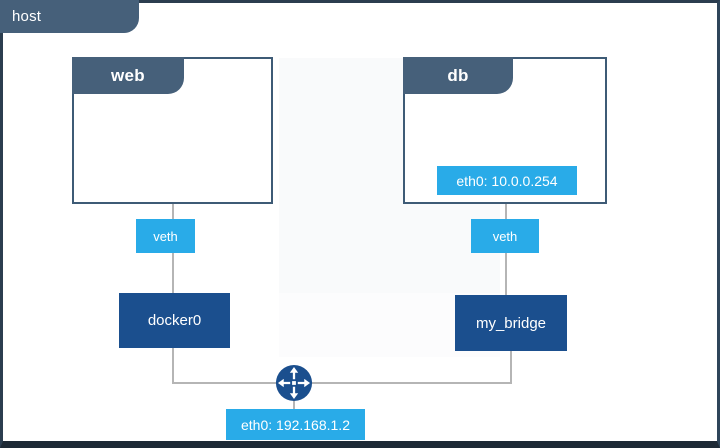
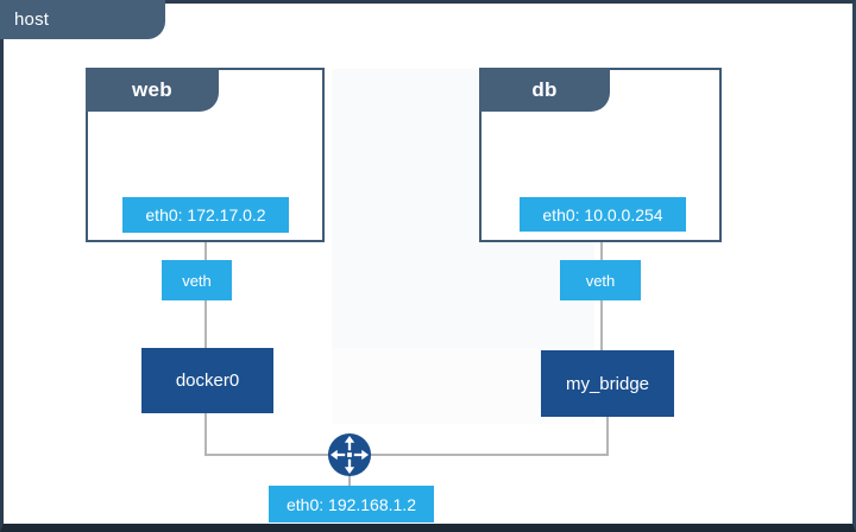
  host
  web
+ eth0: 172.17.0.2
  db
  eth0: 10.0.0.254
  veth
  veth
  docker0
  my_bridge
  eth0: 192.168.1.2
